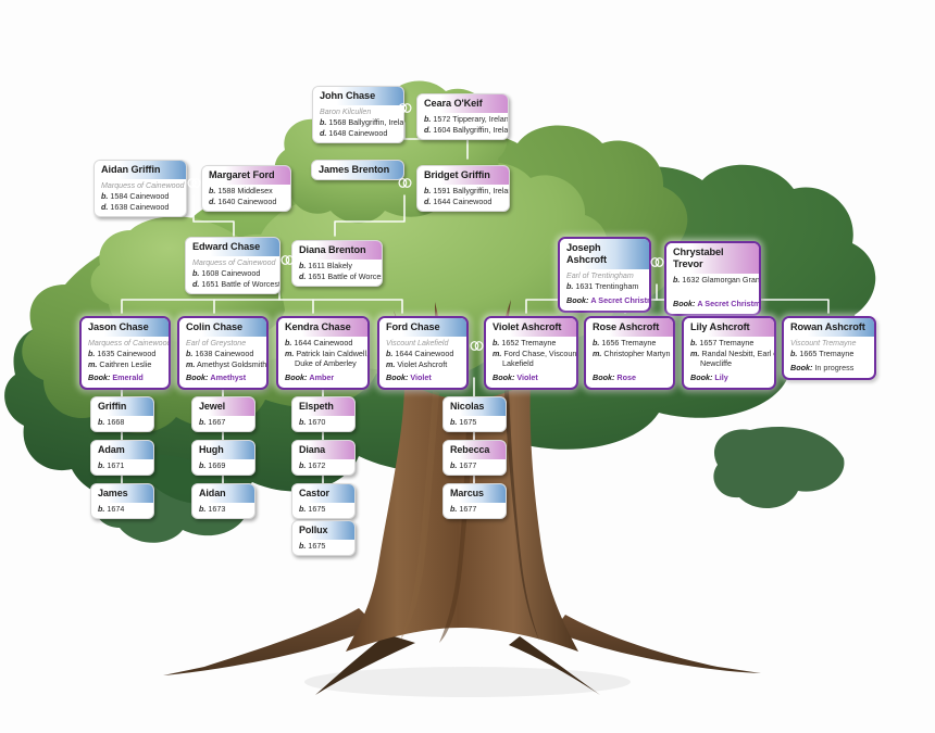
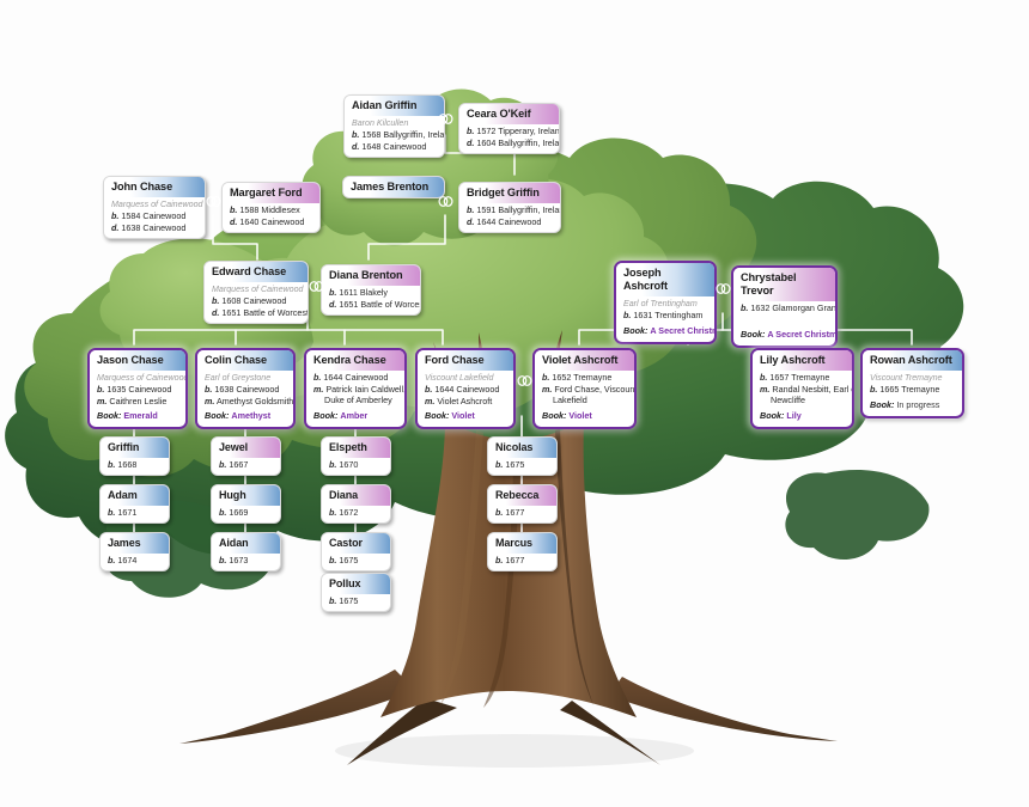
- John Chase
+ Aidan Griffin
  Baron Kilcullen
  b. 1568 Ballygriffin, Irela
  d. 1648 Cainewood
  Ceara O'Keif
  b. 1572 Tipperary, Irelan
  d. 1604 Ballygriffin, Irela
- Aidan Griffin
+ John Chase
  Marquess of Cainewood
  b. 1584 Cainewood
  d. 1638 Cainewood
  Margaret Ford
  b. 1588 Middlesex
  d. 1640 Cainewood
  James Brenton
  Bridget Griffin
  b. 1591 Ballygriffin, Irela
  d. 1644 Cainewood
  Edward Chase
  Marquess of Cainewood
  b. 1608 Cainewood
  d. 1651 Battle of Worcest
  Diana Brenton
  b. 1611 Blakely
  d. 1651 Battle of Worce
  Joseph Ashcroft
  Earl of Trentingham
  b. 1631 Trentingham
  Book: A Secret Christ
  Chrystabel Trevor
  b. 1632 Glamorgan Gran
  Book: A Secret Christm
  Jason Chase
  Marquess of Cainewoo
  b. 1635 Cainewood
  m. Caithren Leslie
  Book: Emerald
  Colin Chase
  Earl of Greystone
  b. 1638 Cainewood
  m. Amethyst Goldsmith
  Book: Amethyst
  Kendra Chase
  b. 1644 Cainewood
  m. Patrick Iain Caldwell
  Duke of Amberley
  Book: Amber
  Ford Chase
  Viscount Lakefield
  b. 1644 Cainewood
  m. Violet Ashcroft
  Book: Violet
  Violet Ashcroft
  b. 1652 Tremayne
  m. Ford Chase, Viscoun
  Lakefield
  Book: Violet
- Rose Ashcroft
- b. 1656 Tremayne
- m. Christopher Martyn
- Book: Rose
  Lily Ashcroft
  b. 1657 Tremayne
  m. Randal Nesbitt, Earl
  Newcliffe
  Book: Lily
  Rowan Ashcroft
  Viscount Tremayne
  b. 1665 Tremayne
  Book: In progress
  Griffin
  b. 1668
  Adam
  b. 1671
  James
  b. 1674
  Jewel
  b. 1667
  Hugh
  b. 1669
  Aidan
  b. 1673
  Elspeth
  b. 1670
  Diana
  b. 1672
  Castor
  b. 1675
  Pollux
  b. 1675
  Nicolas
  b. 1675
  Rebecca
  b. 1677
  Marcus
  b. 1677
